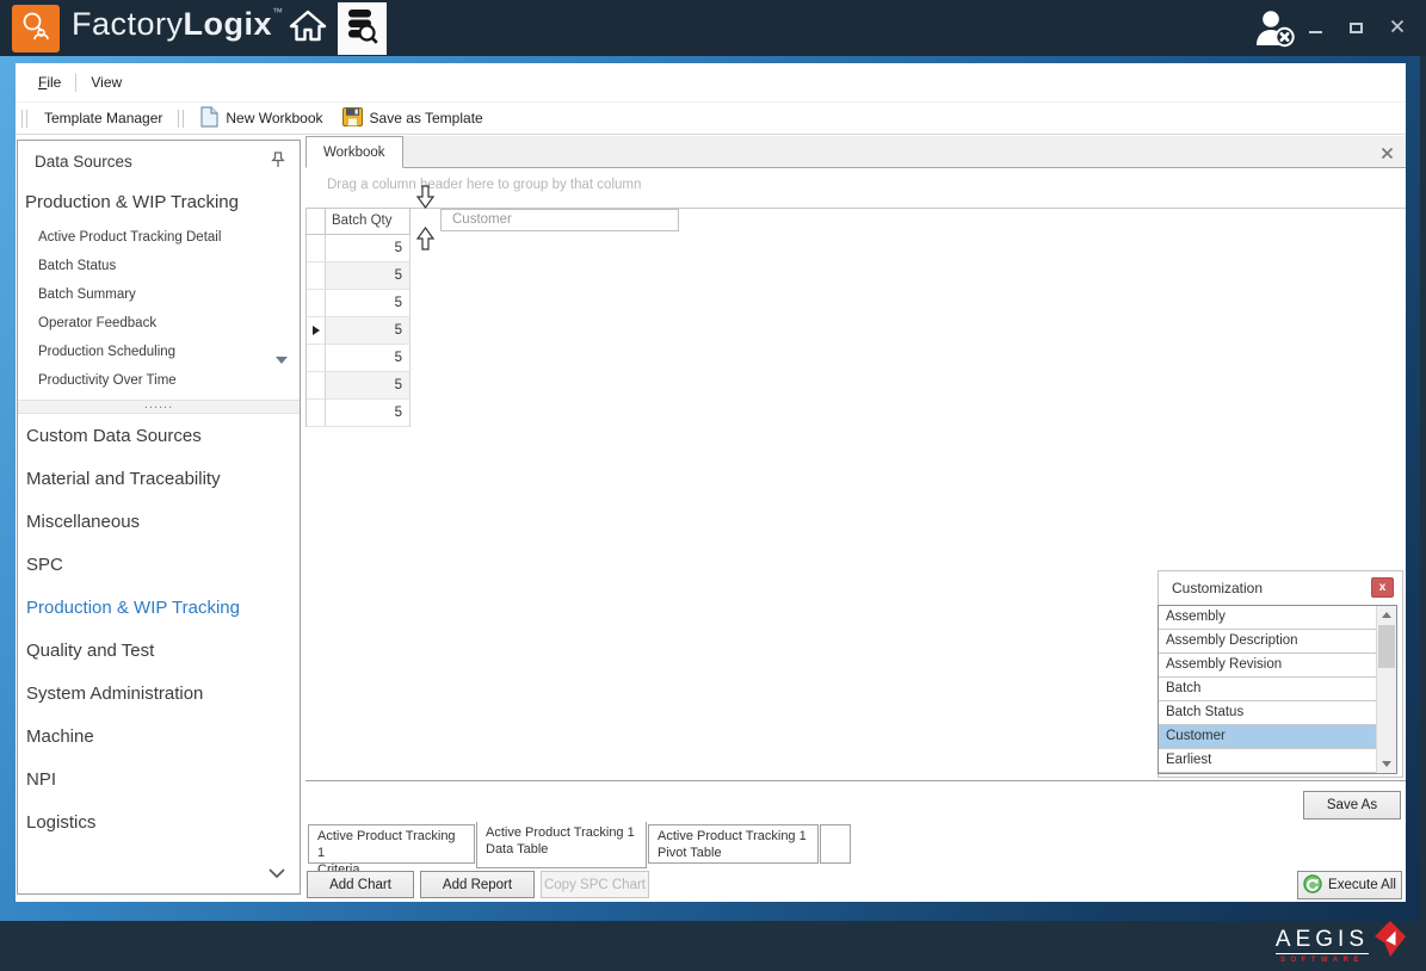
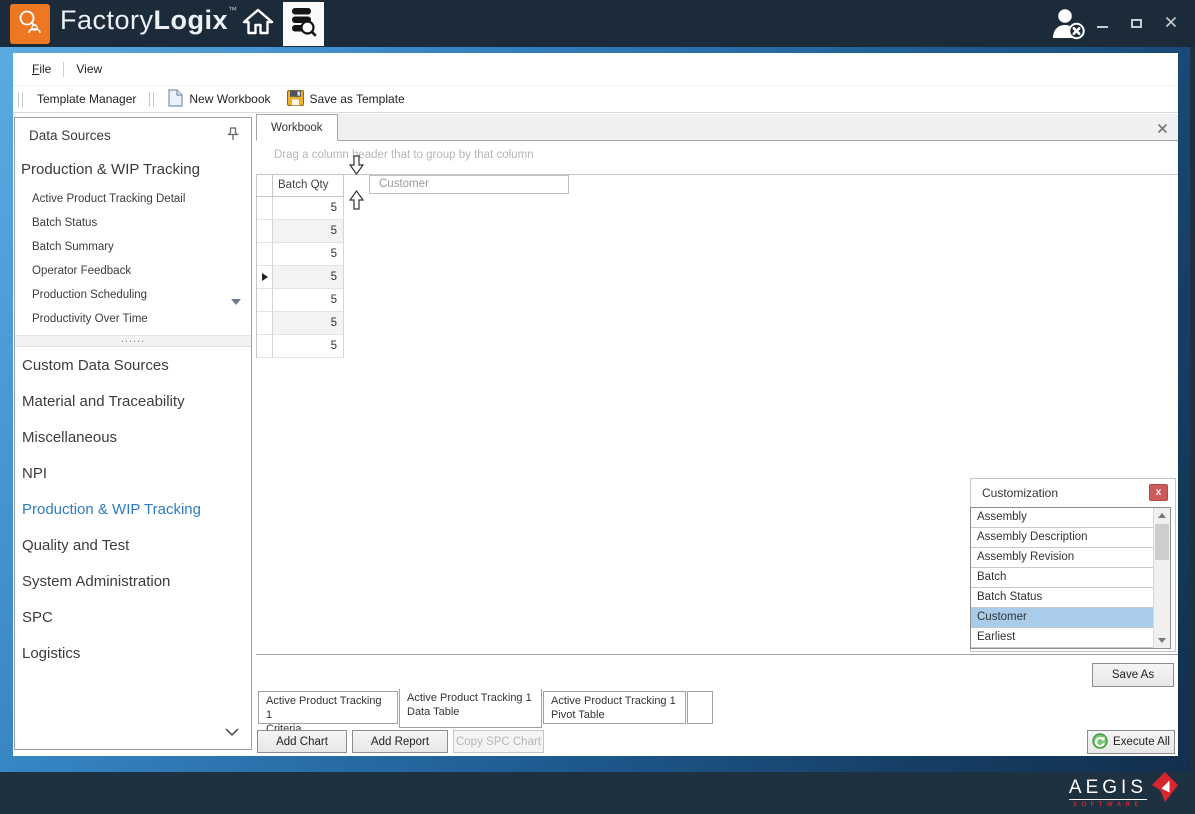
  FactoryLogix™
  File
  View
  Template Manager
  New Workbook
  Save as Template
  Data Sources
  Production & WIP Tracking
  Active Product Tracking Detail
  Batch Status
  Batch Summary
  Operator Feedback
  Production Scheduling
  Productivity Over Time
  ......
  Custom Data Sources
  Material and Traceability
  Miscellaneous
- SPC
+ NPI
  Production & WIP Tracking
  Quality and Test
  System Administration
- Machine
- NPI
+ SPC
  Logistics
  Workbook
- Drag a column header here to group by that column
+ Drag a column header that to group by that column
  Batch Qty
  5
  5
  5
  5
  5
  5
  5
  Customer
  Customization
  x
  Assembly
  Assembly Description
  Assembly Revision
  Batch
  Batch Status
  Customer
  Earliest
  Save As
  Active Product Tracking 1
  Criteria
  Active Product Tracking 1
  Data Table
  Active Product Tracking 1
  Pivot Table
  Add Chart
  Add Report
  Copy SPC Chart
  Execute All
  AEGIS
